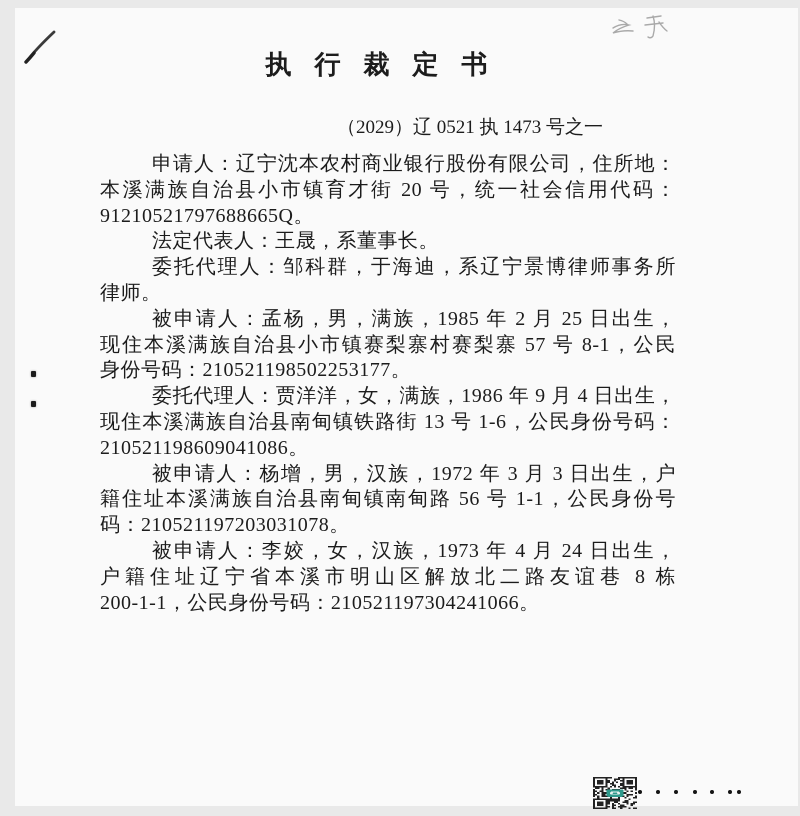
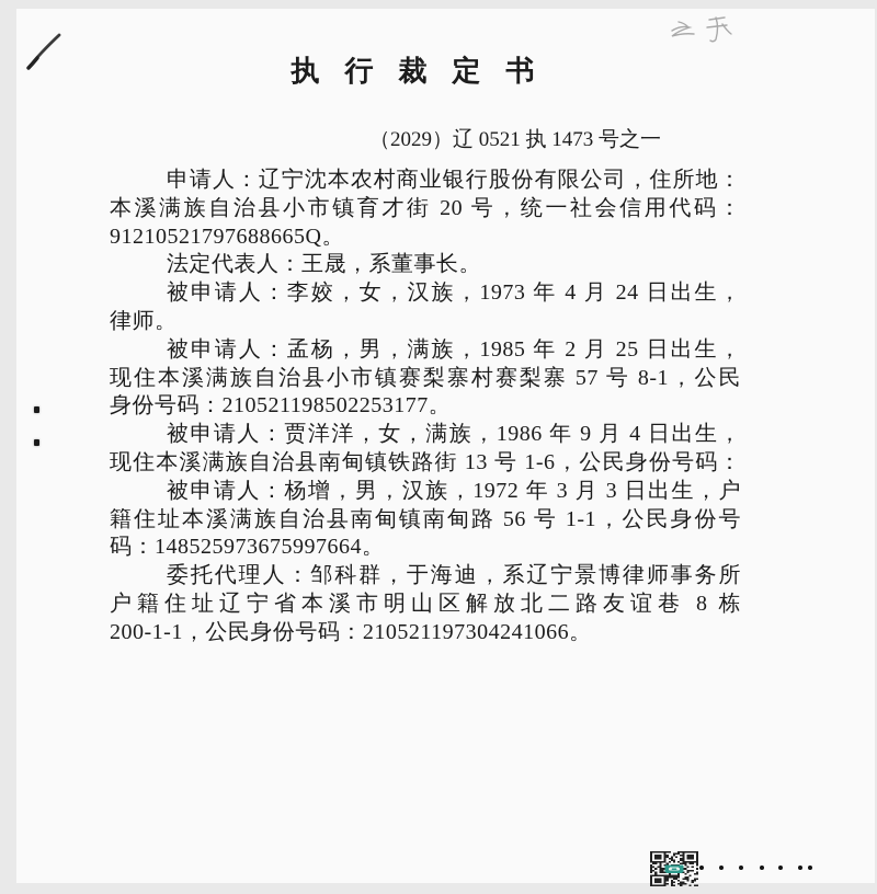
  执行裁定书
  （2029）辽 0521 执 1473 号之一
  申请人：辽宁沈本农村商业银行股份有限公司，住所地：
  本溪满族自治县小市镇育才街 20 号，统一社会信用代码：
  91210521797688665Q。
  法定代表人：王晟，系董事长。
- 委托代理人：邹科群，于海迪，系辽宁景博律师事务所
+ 被申请人：李姣，女，汉族，1973 年 4 月 24 日出生，
  律师。
  被申请人：孟杨，男，满族，1985 年 2 月 25 日出生，
  现住本溪满族自治县小市镇赛梨寨村赛梨寨 57 号 8-1，公民
  身份号码：210521198502253177。
- 委托代理人：贾洋洋，女，满族，1986 年 9 月 4 日出生，
+ 被申请人：贾洋洋，女，满族，1986 年 9 月 4 日出生，
  现住本溪满族自治县南甸镇铁路街 13 号 1-6，公民身份号码：
- 210521198609041086。
  被申请人：杨增，男，汉族，1972 年 3 月 3 日出生，户
  籍住址本溪满族自治县南甸镇南甸路 56 号 1-1，公民身份号
- 码：210521197203031078。
+ 码：148525973675997664。
- 被申请人：李姣，女，汉族，1973 年 4 月 24 日出生，
+ 委托代理人：邹科群，于海迪，系辽宁景博律师事务所
  户籍住址辽宁省本溪市明山区解放北二路友谊巷 8 栋
  200-1-1，公民身份号码：210521197304241066。
